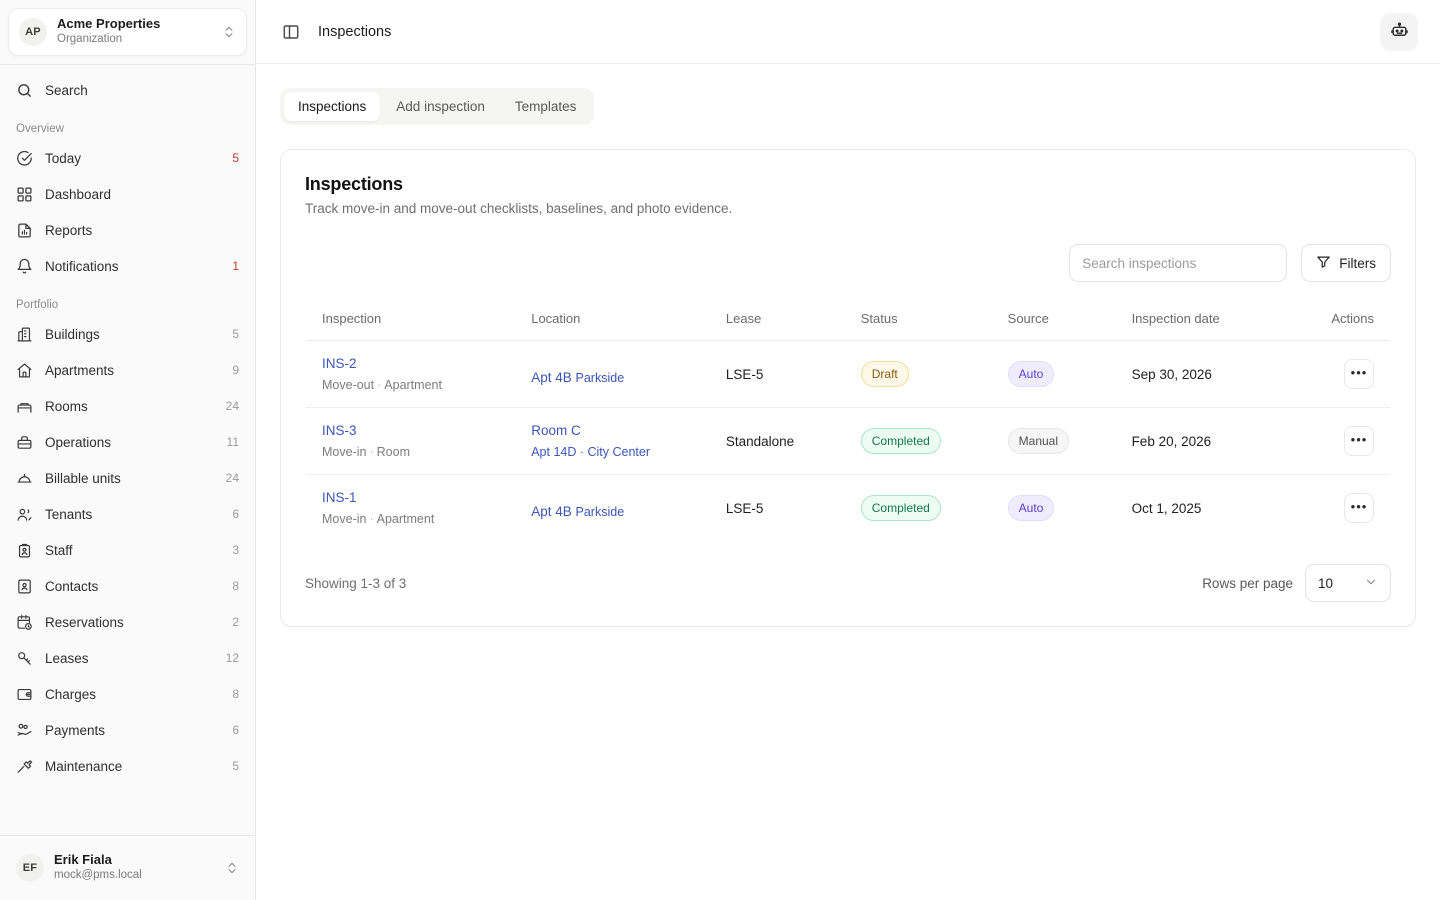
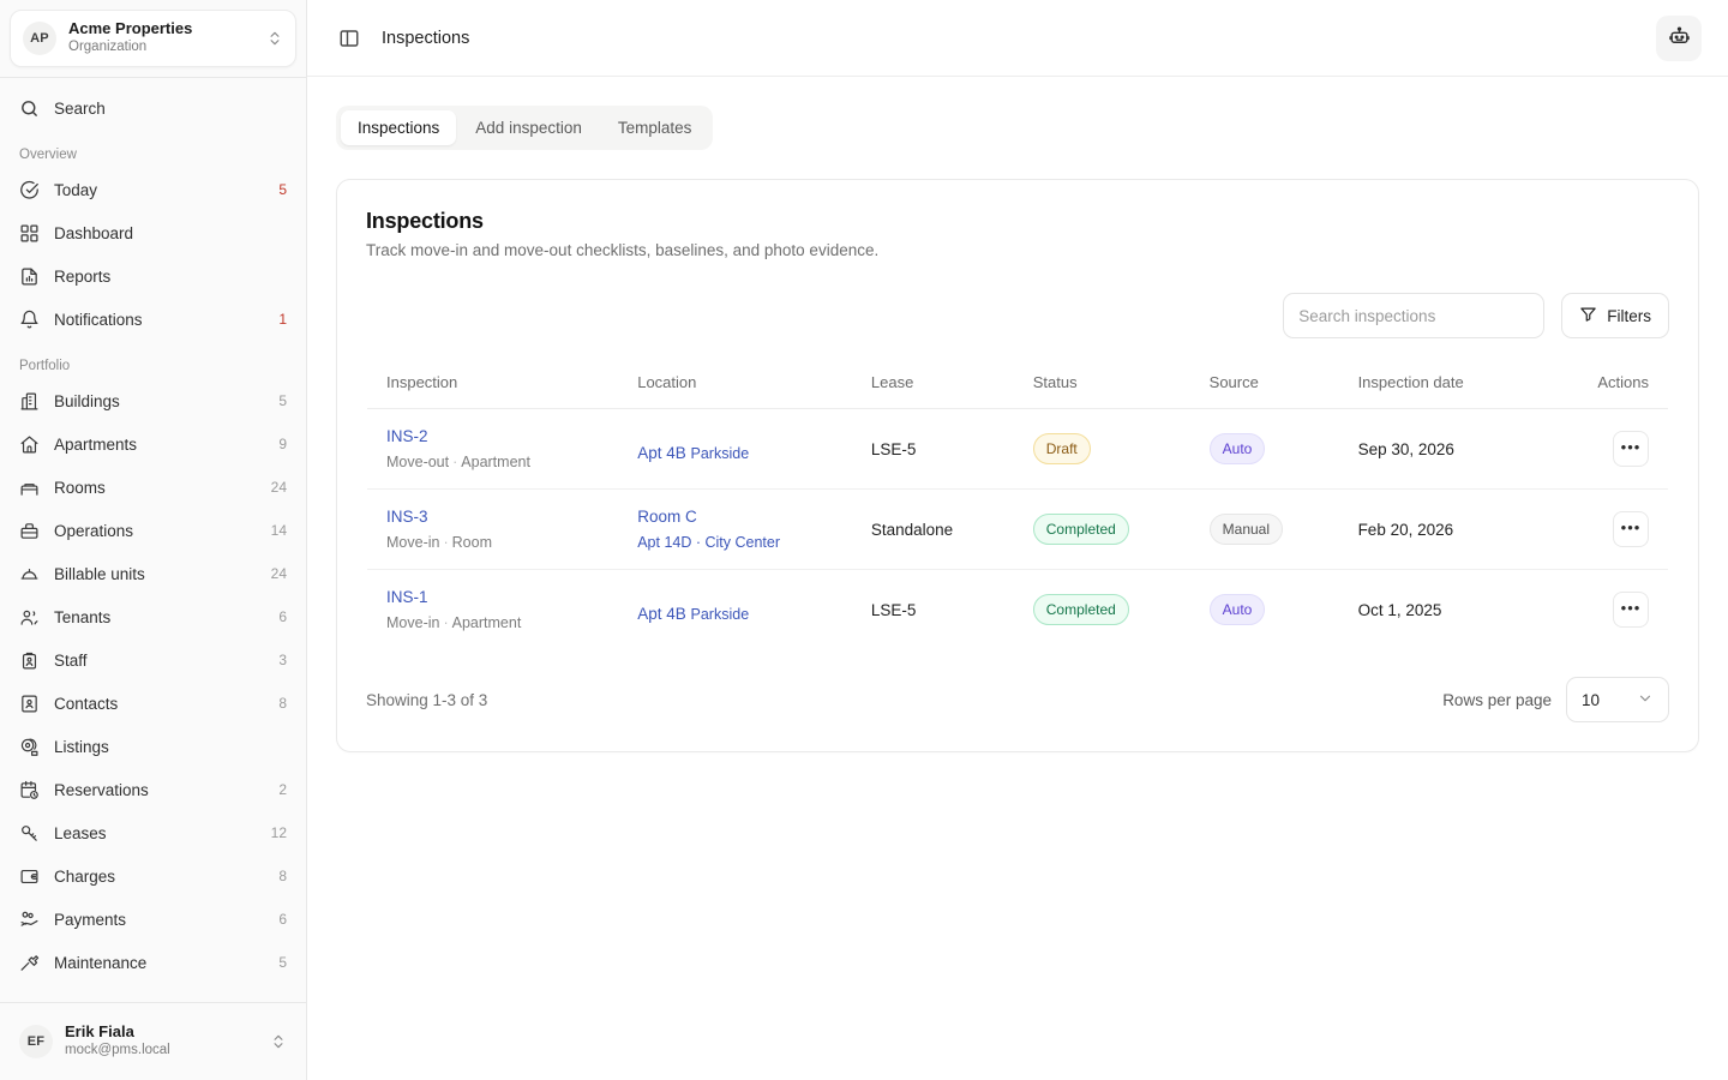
  AP
  Acme Properties
  Organization
  Search
  Overview
  Today
  5
  Dashboard
  Reports
  Notifications
  1
  Portfolio
  Buildings
  5
  Apartments
  9
  Rooms
  24
  Operations
- 11
+ 14
  Billable units
  24
  Tenants
  6
  Staff
  3
  Contacts
  8
+ Listings
  Reservations
  2
  Leases
  12
  Charges
  8
  Payments
  6
  Maintenance
  5
  EF
  Erik Fiala
  mock@pms.local
  Inspections
  Inspections
  Add inspection
  Templates
  Inspections
  Track move-in and move-out checklists, baselines, and photo evidence.
  Search inspections
  Filters
  Inspection	Location	Lease	Status	Source	Inspection date	Actions
  INS-2 Move-out · Apartment	Apt 4B Parkside	LSE-5	Draft	Auto	Sep 30, 2026	•••
  INS-3 Move-in · Room	Room C Apt 14D · City Center	Standalone	Completed	Manual	Feb 20, 2026	•••
  INS-1 Move-in · Apartment	Apt 4B Parkside	LSE-5	Completed	Auto	Oct 1, 2025	•••
  Showing 1-3 of 3
  Rows per page
  10
